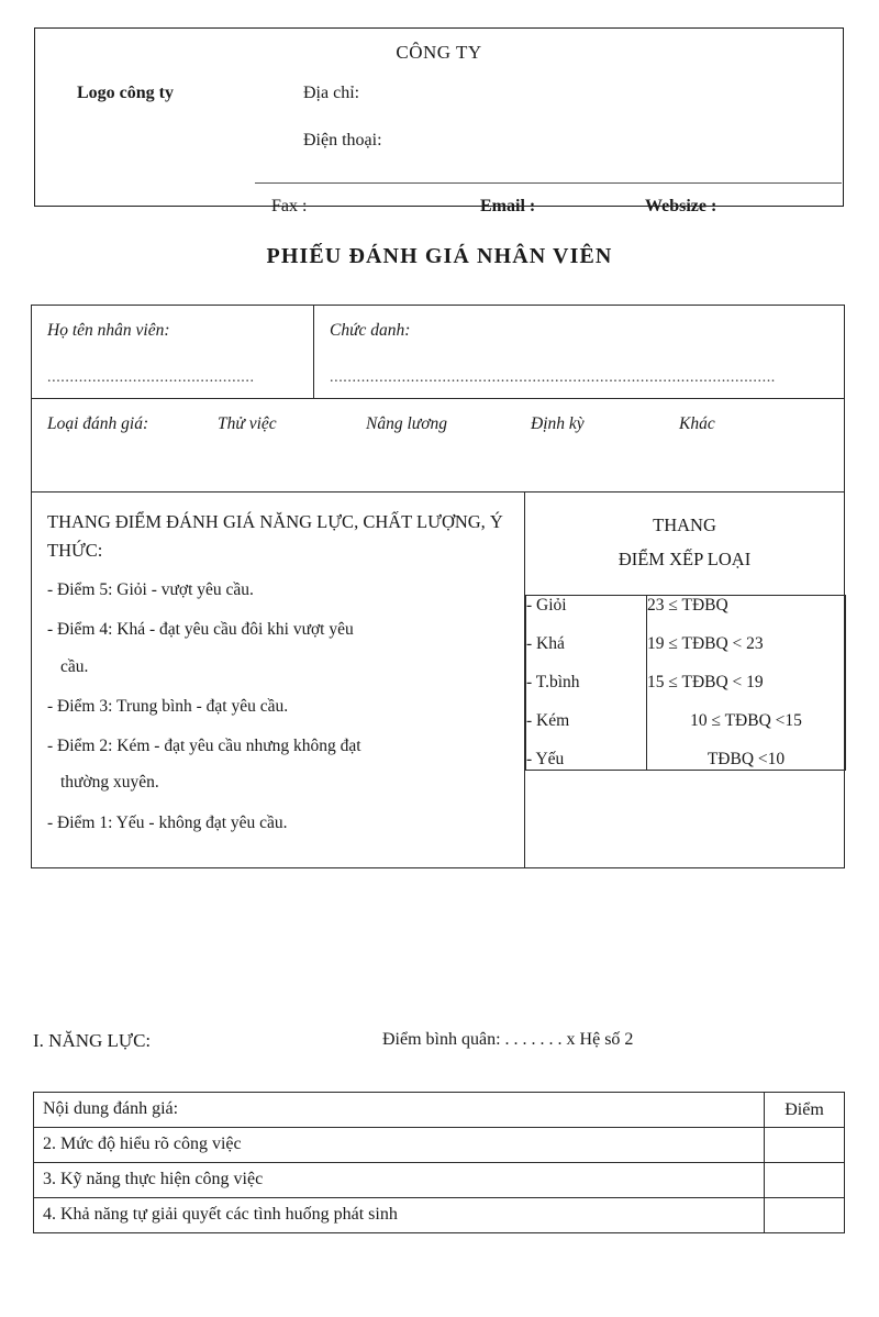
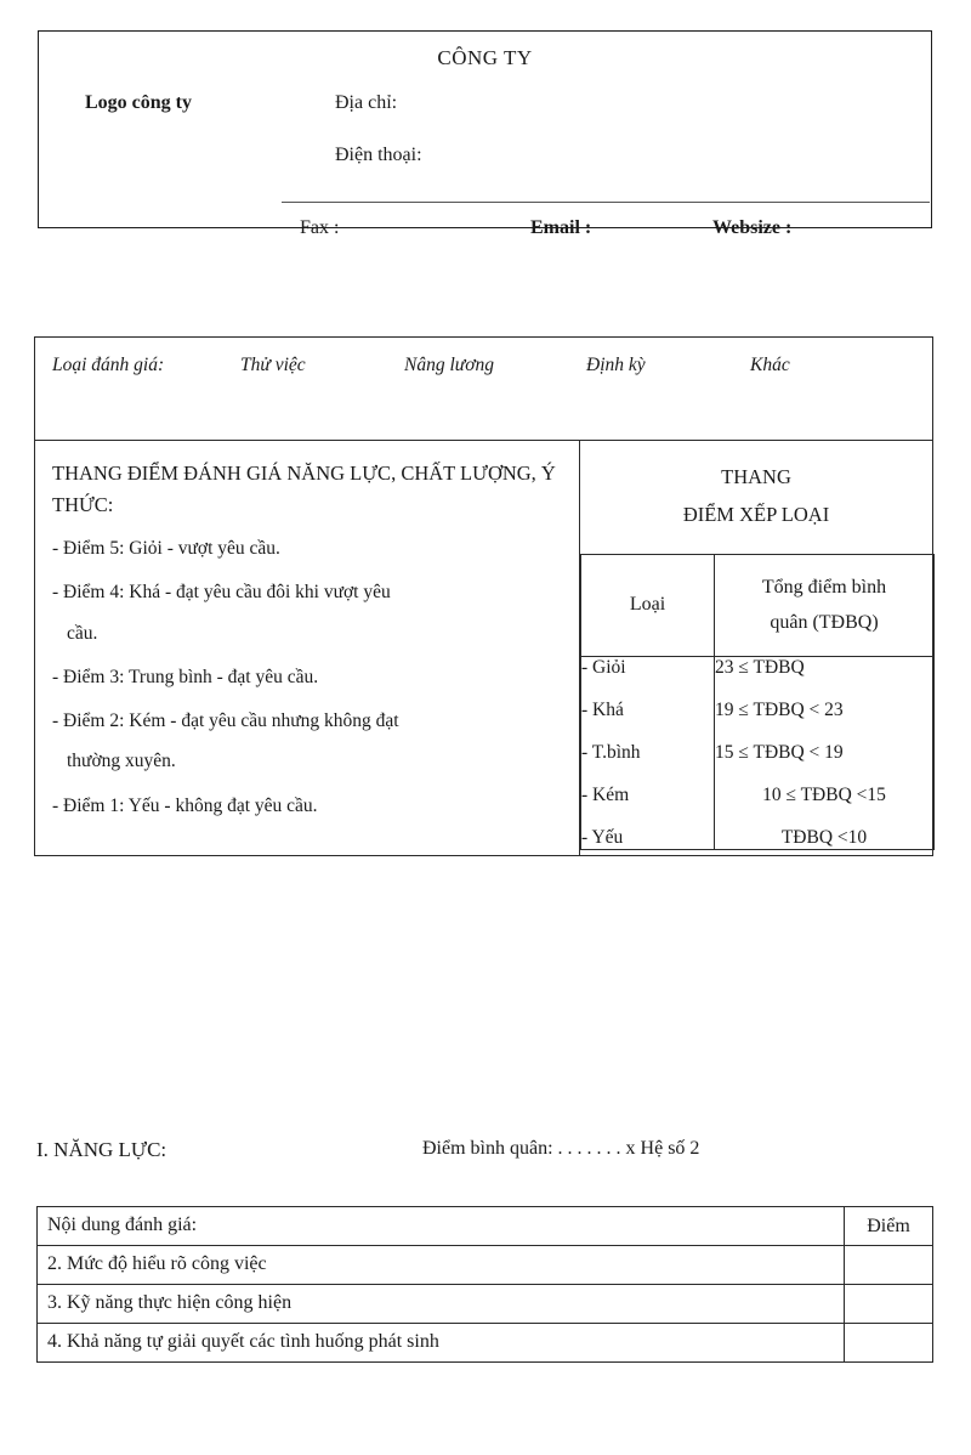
  CÔNG TY
  Logo công ty
  Địa chỉ:
  Điện thoại:
  Fax :
  Email :
  Websize :
- PHIẾU ĐÁNH GIÁ NHÂN VIÊN
- Họ tên nhân viên: ..............................................	Chức danh: ...................................................................................................
  Loại đánh giá: Thử việc Nâng lương Định kỳ Khác
  THANG ĐIỂM ĐÁNH GIÁ NĂNG LỰC, CHẤT LƯỢNG, Ý THỨC: - Điểm 5: Giỏi - vượt yêu cầu. - Điểm 4: Khá - đạt yêu cầu đôi khi vượt yêu cầu. - Điểm 3: Trung bình - đạt yêu cầu. - Điểm 2: Kém - đạt yêu cầu nhưng không đạt thường xuyên. - Điểm 1: Yếu - không đạt yêu cầu.	THANG ĐIỂM XẾP LOẠI
+ Loại	Tổng điểm bình quân (TĐBQ)
  - Giỏi - Khá - T.bình - Kém - Yếu	23 ≤ TĐBQ 19 ≤ TĐBQ < 23 15 ≤ TĐBQ < 19 10 ≤ TĐBQ <15 TĐBQ <10
  I. NĂNG LỰC:
  Điểm bình quân: . . . . . . . x Hệ số 2
  Nội dung đánh giá:	Điểm
  2. Mức độ hiểu rõ công việc
- 3. Kỹ năng thực hiện công việc
+ 3. Kỹ năng thực hiện công hiện
  4. Khả năng tự giải quyết các tình huống phát sinh
